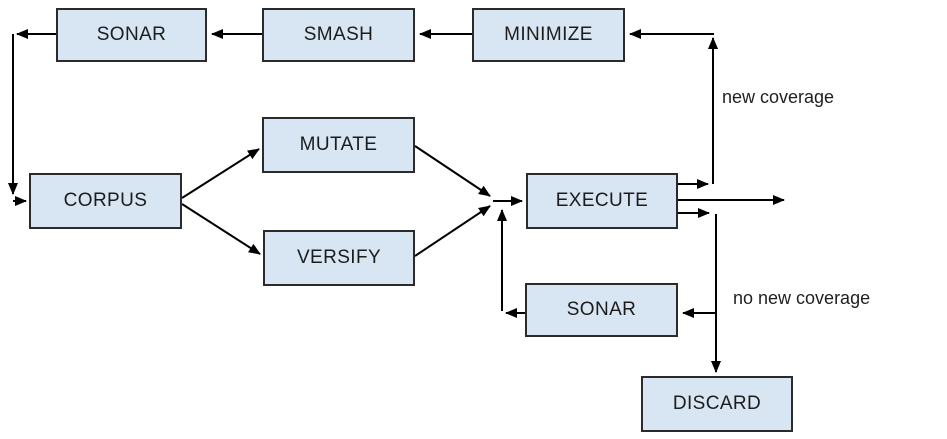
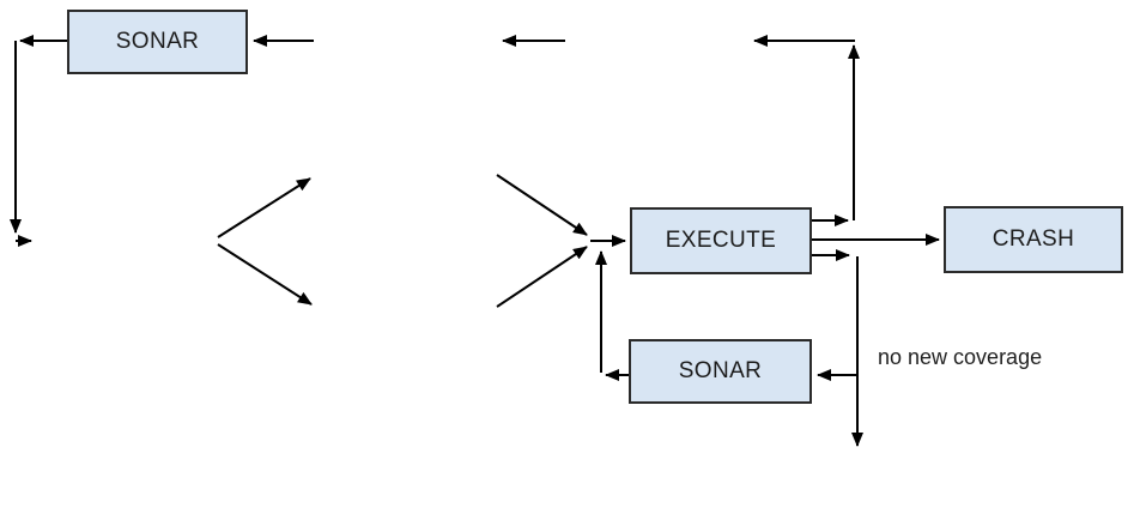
  SONAR
- SMASH
- MINIMIZE
- CORPUS
- MUTATE
- VERSIFY
  EXECUTE
+ CRASH
  SONAR
- DISCARD
- new coverage
  no new coverage
